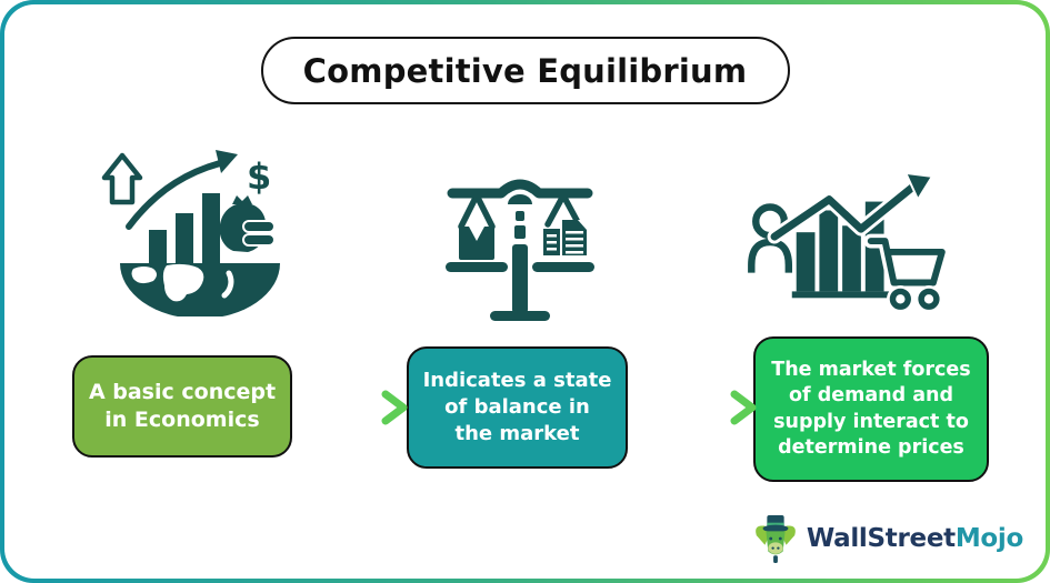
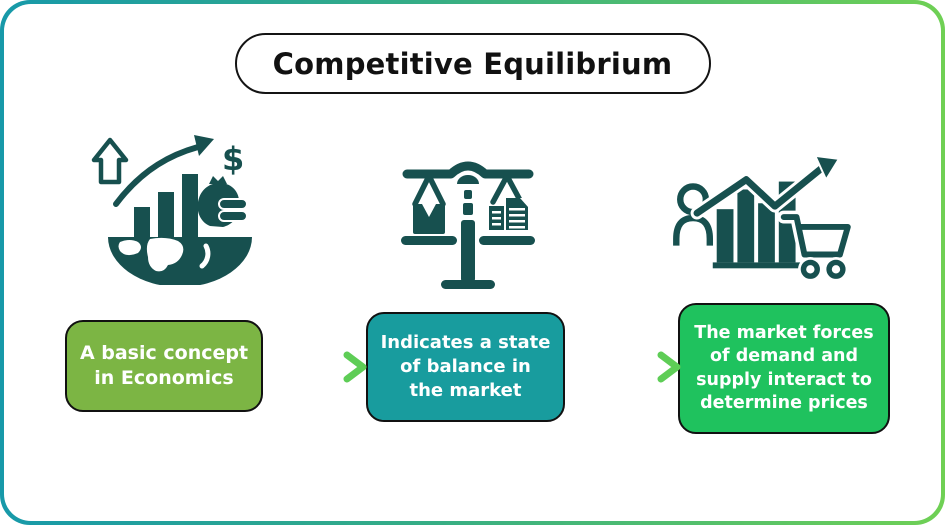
  Competitive Equilibrium
  $
  A basic concept
  in Economics
  Indicates a state
  of balance in
  the market
  The market forces
  of demand and
  supply interact to
  determine prices
- WallStreetMojo
